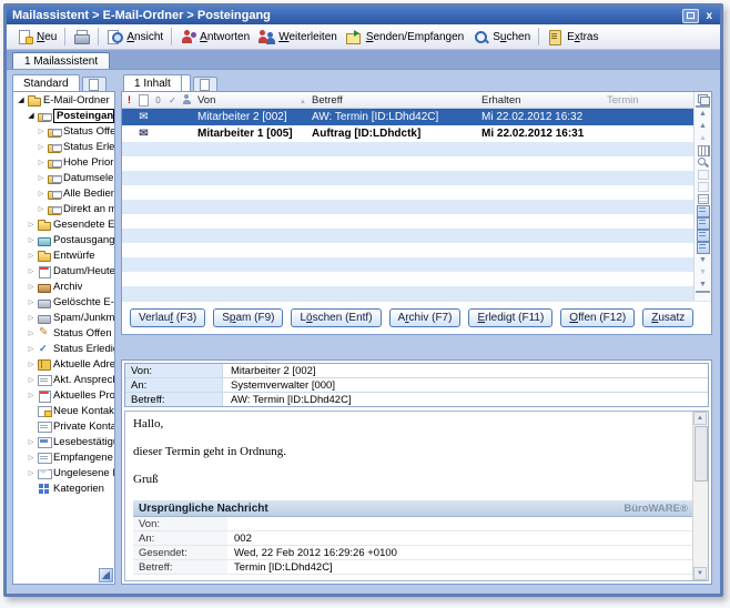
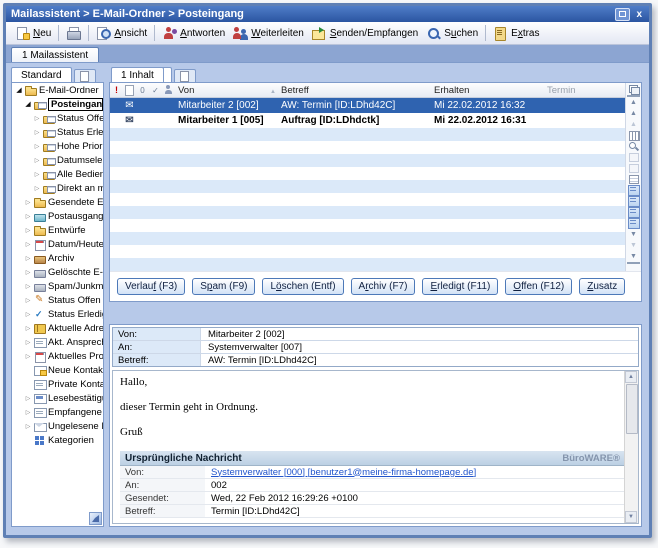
  Mailassistent > E-Mail-Ordner > Posteingang
  x
  Neu
  Ansicht
  Antworten
  Weiterleiten
  Senden/Empfangen
  Suchen
  Extras
  1 Mailassistent
  Standard
  E-Mail-Ordner
  Posteingan
  Status Offe
  Status Erle
  Alle Bedien
  Direkt an m
  Postausgang
  Entwürfe
  Datum/Heute
  Archiv
  Spam/Junkm
  Status Offen
  Status Erledi
  Aktuelle Adre
  Aktuelles Pro
  Neue Kontak
  Private Konta
  Lesebestätig
  Kategorien
  !
  0
  ✓
  Von
  Betreff
  Erhalten
  Termin
  Mitarbeiter 2 [002]
  AW: Termin [ID:LDhd42C]
  Mi 22.02.2012 16:32
  Mitarbeiter 1 [005]
  Auftrag [ID:LDhdctk]
  Mi 22.02.2012 16:31
  Verlauf (F3)
  Spam (F9)
  Löschen (Entf)
  Archiv (F7)
  Erledigt (F11)
  Offen (F12)
  Zusatz
  1 Inhalt
  Von:
  Mitarbeiter 2 [002]
  An:
- Systemverwalter [000]
+ Systemverwalter [007]
  Betreff:
  AW: Termin [ID:LDhd42C]
  Hallo,
  dieser Termin geht in Ordnung.
  Gruß
  Ursprüngliche Nachricht
  BüroWARE®
  Von:
+ Systemverwalter [000] [benutzer1@meine-firma-homepage.de]
  An:
  002
  Gesendet:
  Wed, 22 Feb 2012 16:29:26 +0100
  Betreff:
  Termin [ID:LDhd42C]
